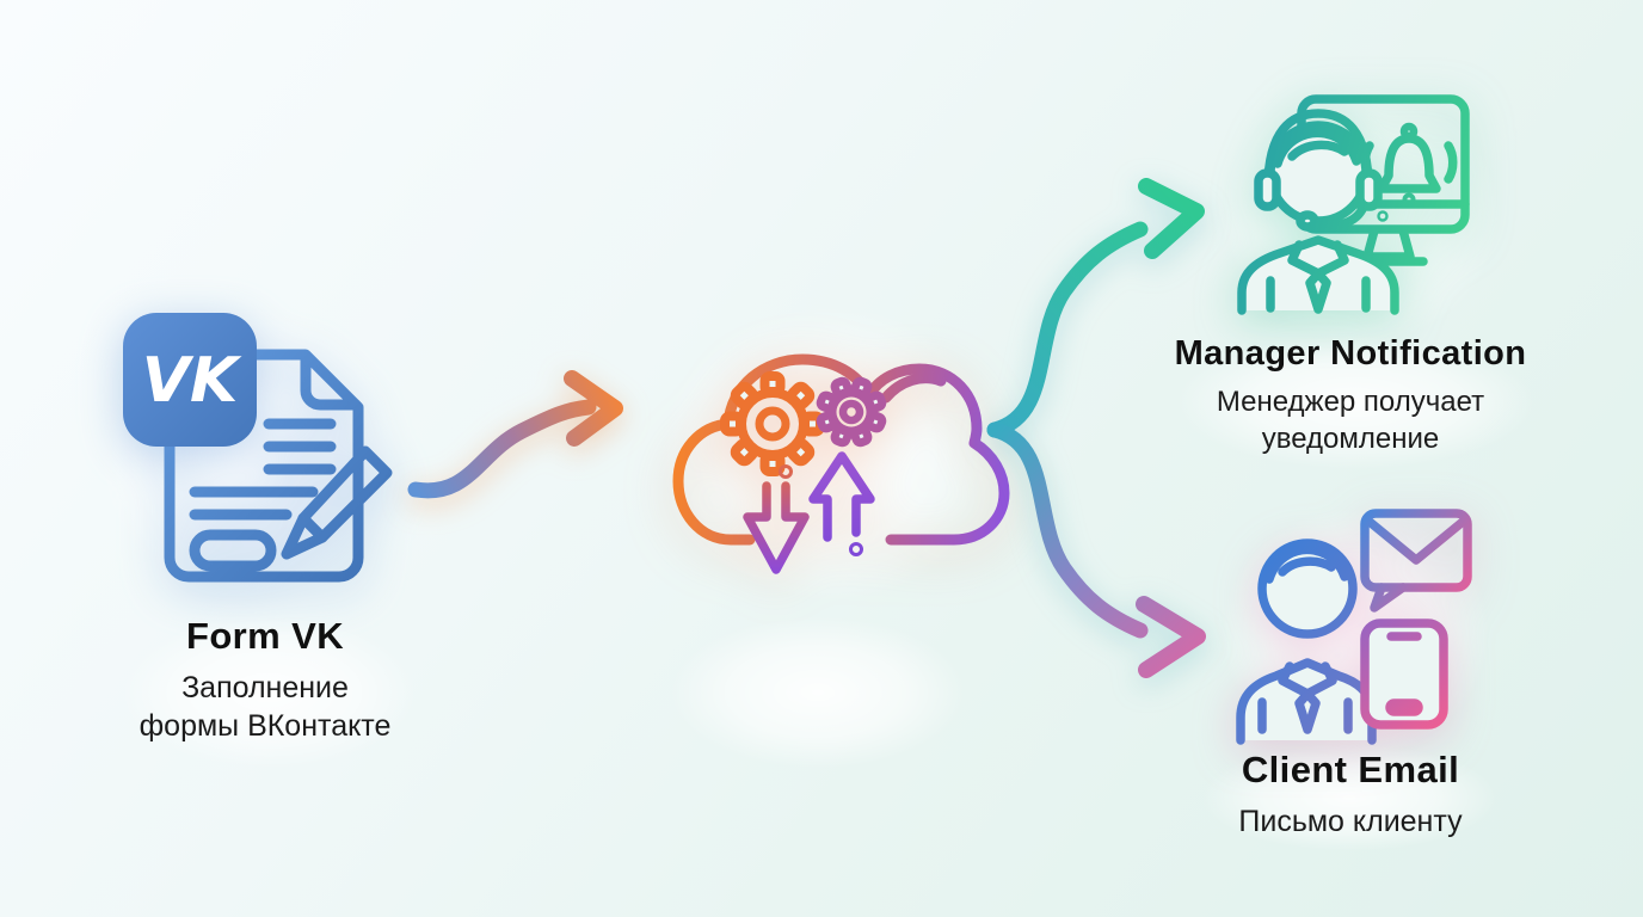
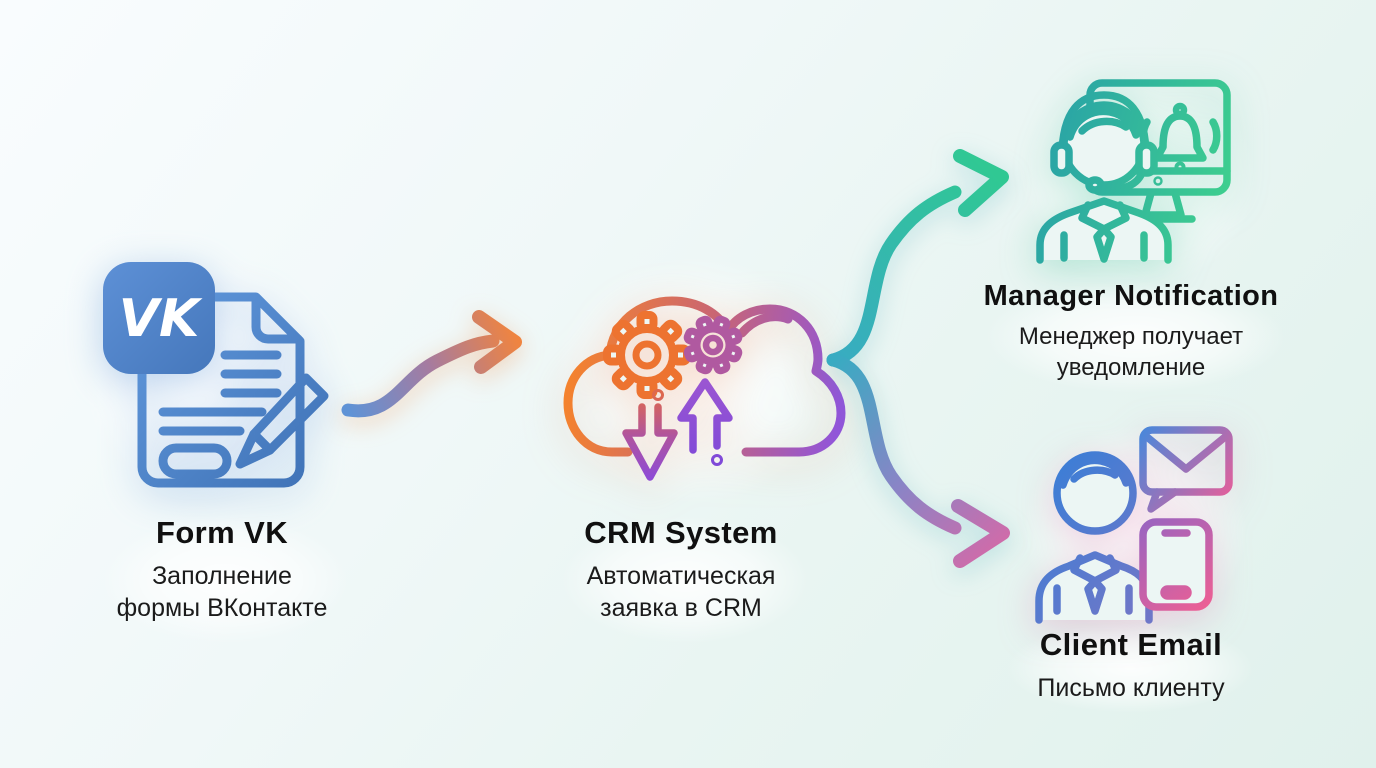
  VK
  Form VK
  Заполнение
  формы ВКонтакте
+ CRM System
+ Автоматическая
+ заявка в CRM
  Manager Notification
  Менеджер получает
  уведомление
  Client Email
  Письмо клиенту
